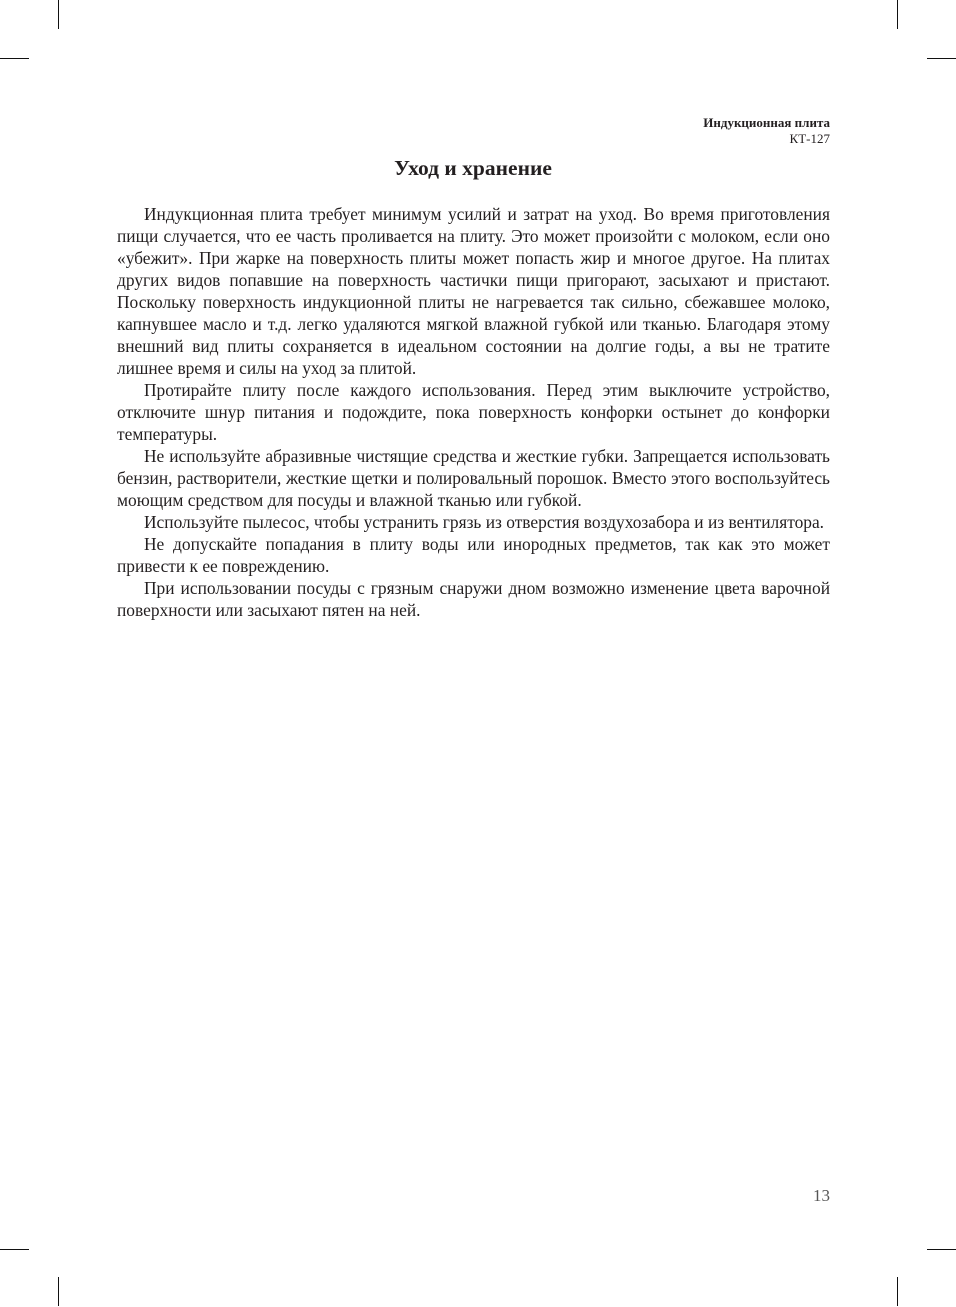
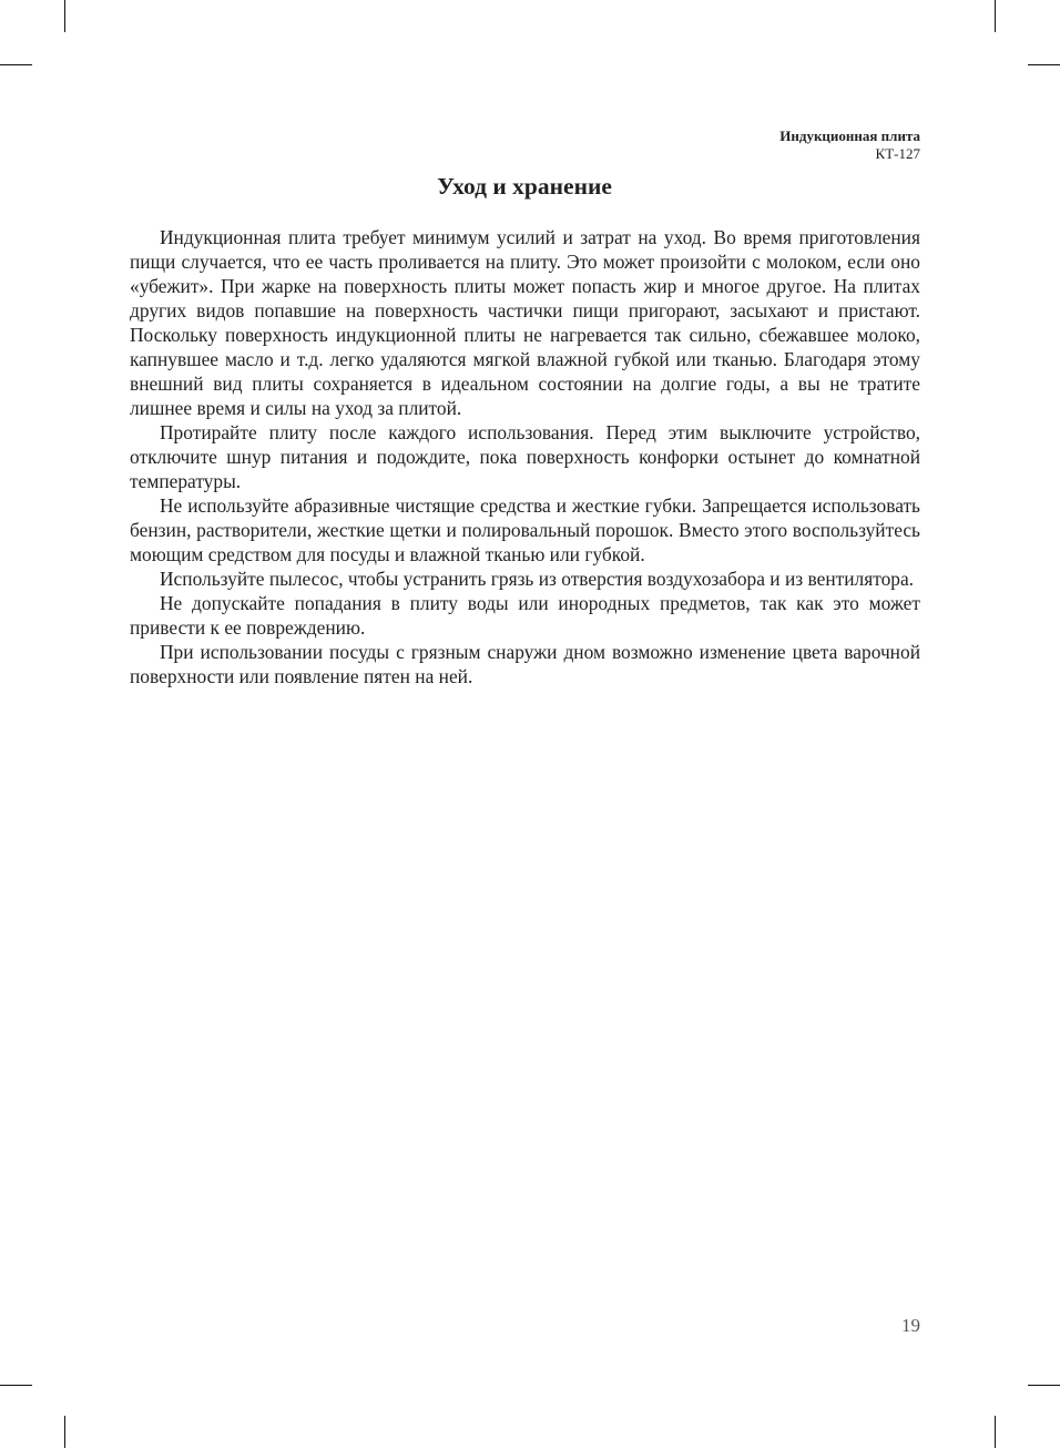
  Индукционная плита
  КТ-127
  Уход и хранение
  Индукционная плита требует минимум усилий и затрат на уход. Во время приго­товления пищи случается, что ее часть проливается на плиту. Это может произойти с молоком, если оно «убежит». При жарке на поверхность плиты может попасть жир и многое другое. На плитах других видов попавшие на поверхность частички пищи пригорают, засыхают и пристают. Поскольку поверхность индукционной плиты не нагревается так сильно, сбежавшее молоко, капнувшее масло и т.д. легко удаляются мягкой влажной губкой или тканью. Благодаря этому внешний вид плиты сохраня­ется в идеальном состоянии на долгие годы, а вы не тратите лишнее время и силы на уход за плитой.
- Протирайте плиту после каждого использования. Перед этим выключите устрой­ство, отключите шнур питания и подождите, пока поверхность конфорки остынет до конфорки температуры.
+ Протирайте плиту после каждого использования. Перед этим выключите устрой­ство, отключите шнур питания и подождите, пока поверхность конфорки остынет до комнатной температуры.
  Не используйте абразивные чистящие средства и жесткие губки. Запрещается использовать бензин, растворители, жесткие щетки и полировальный порошок. Вместо этого воспользуйтесь моющим средством для посуды и влажной тканью или губкой.
  Используйте пылесос, чтобы устранить грязь из отверстия воздухозабора и из вентилятора.
  Не допускайте попадания в плиту воды или инородных предметов, так как это может привести к ее повреждению.
- При использовании посуды с грязным снаружи дном возможно изменение цвета варочной поверхности или засыхают пятен на ней.
+ При использовании посуды с грязным снаружи дном возможно изменение цвета варочной поверхности или появление пятен на ней.
- 13
+ 19
